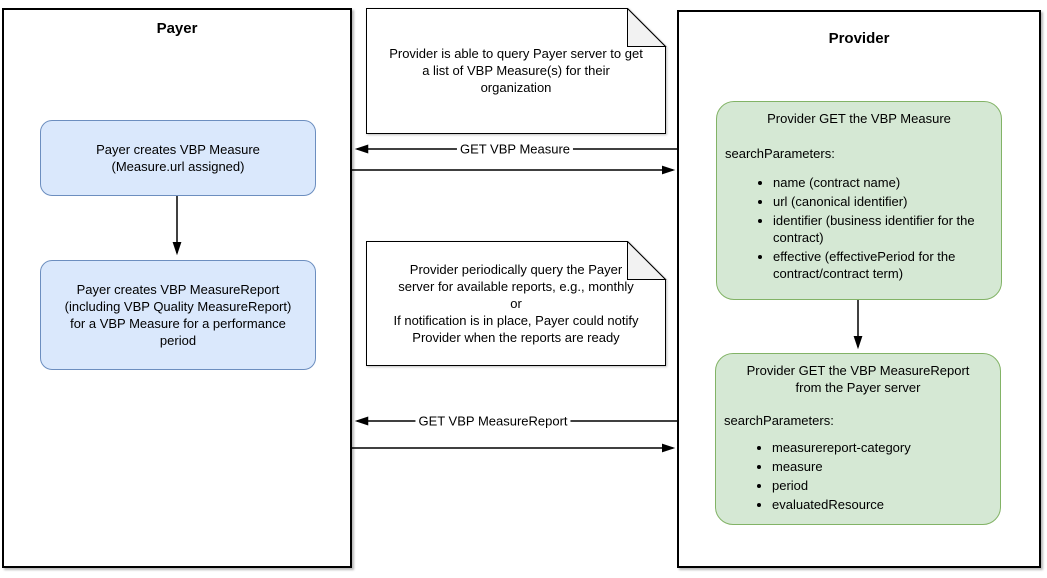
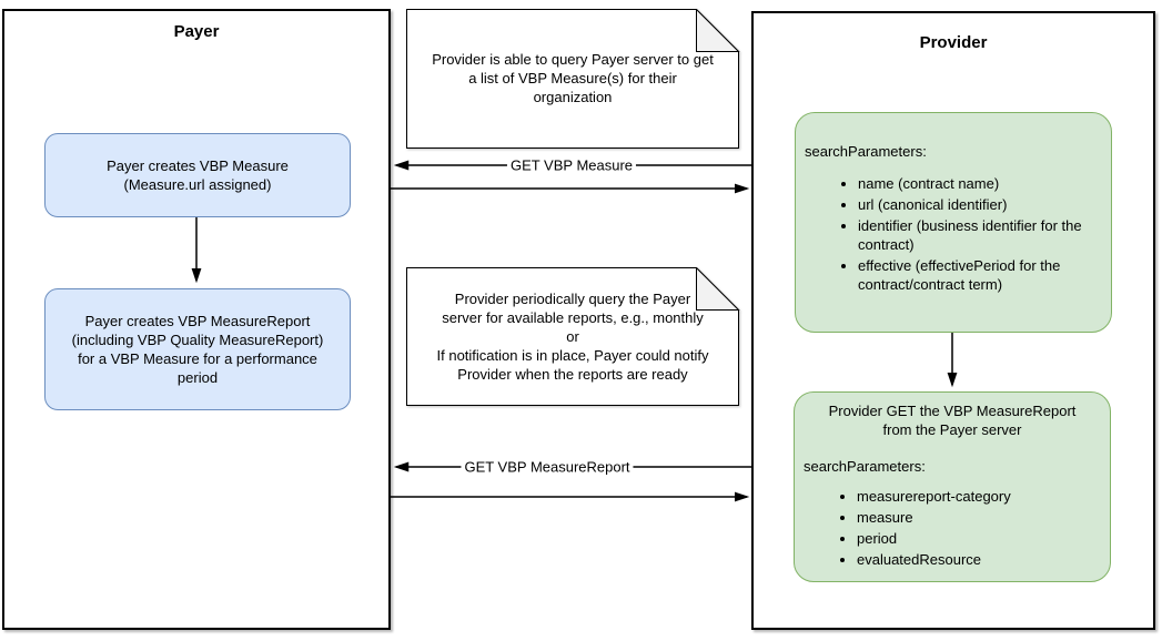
  Payer
  Provider
  Payer creates VBP Measure
  (Measure.url assigned)
  Payer creates VBP MeasureReport
  (including VBP Quality MeasureReport)
  for a VBP Measure for a performance
  period
  Provider is able to query Payer server to get
  a list of VBP Measure(s) for their
  organization
  Provider periodically query the Payer
  server for available reports, e.g., monthly
  or
  If notification is in place, Payer could notify
  Provider when the reports are ready
- Provider GET the VBP Measure
  searchParameters:
  name (contract name)
  url (canonical identifier)
  identifier (business identifier for the
  contract)
  effective (effectivePeriod for the
  contract/contract term)
  Provider GET the VBP MeasureReport
  from the Payer server
  searchParameters:
  measurereport-category
  measure
  period
  evaluatedResource
  GET VBP Measure
  GET VBP MeasureReport
